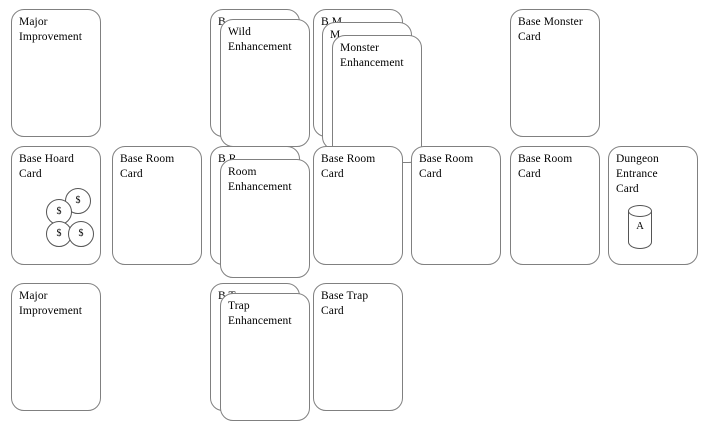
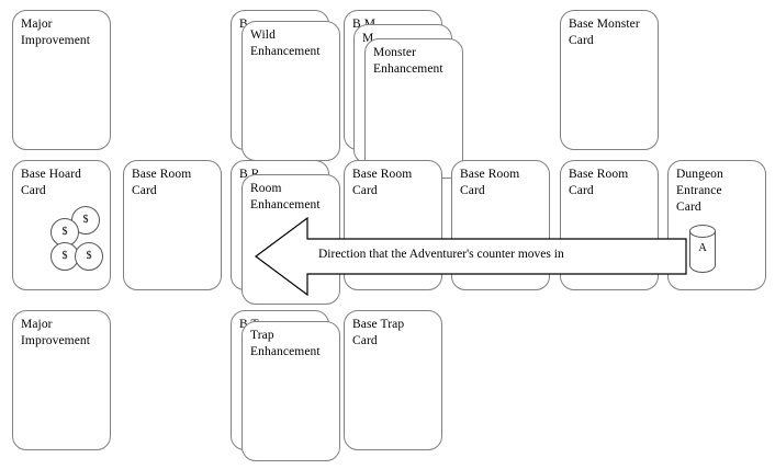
  Major
  Improvement
  B
  Wild
  Enhancement
  M
  Monster
  Enhancement
  Base Monster
  Card
  Base Hoard
  Card
  Base Room
  Card
  Room
  Enhancement
  Base Room
  Card
  Base Room
  Card
  Base Room
  Card
  Dungeon
  Entrance
  Card
  Major
  Improvement
  Trap
  Enhancement
  Base Trap
  Card
  $
  $
  $
  $
+ Direction that the Adventurer's counter moves in
  A
